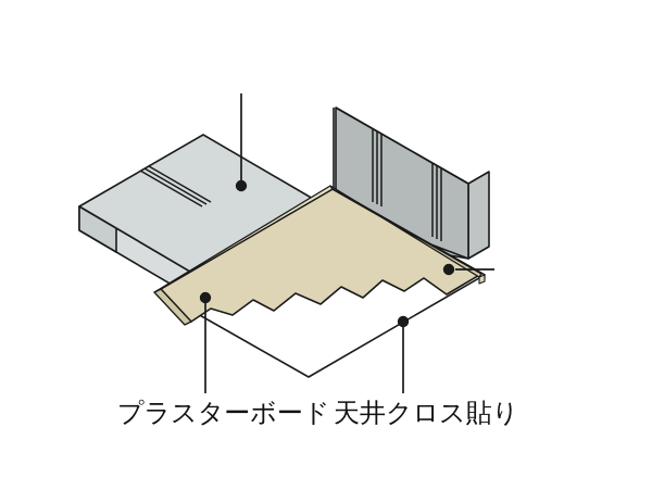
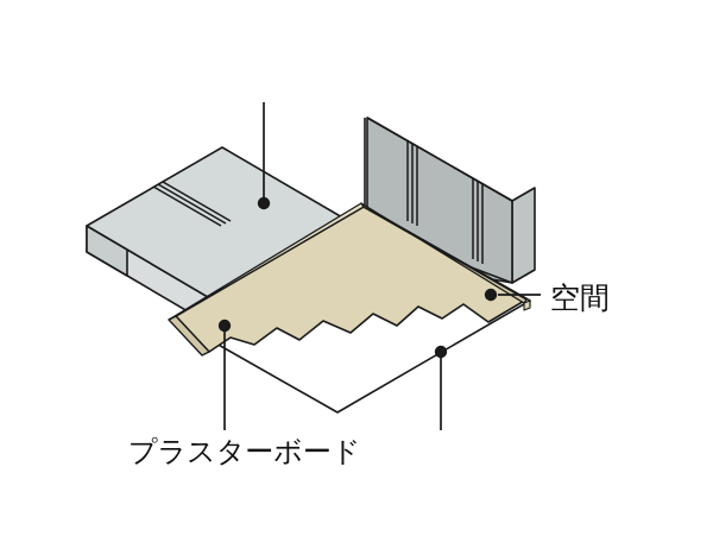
+ 空間
  プラスターボード
- 天井クロス貼り
